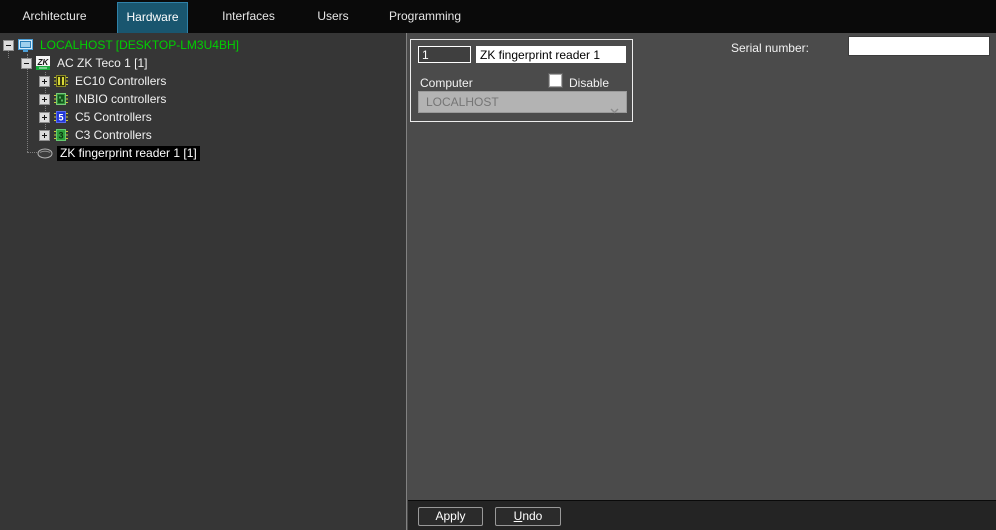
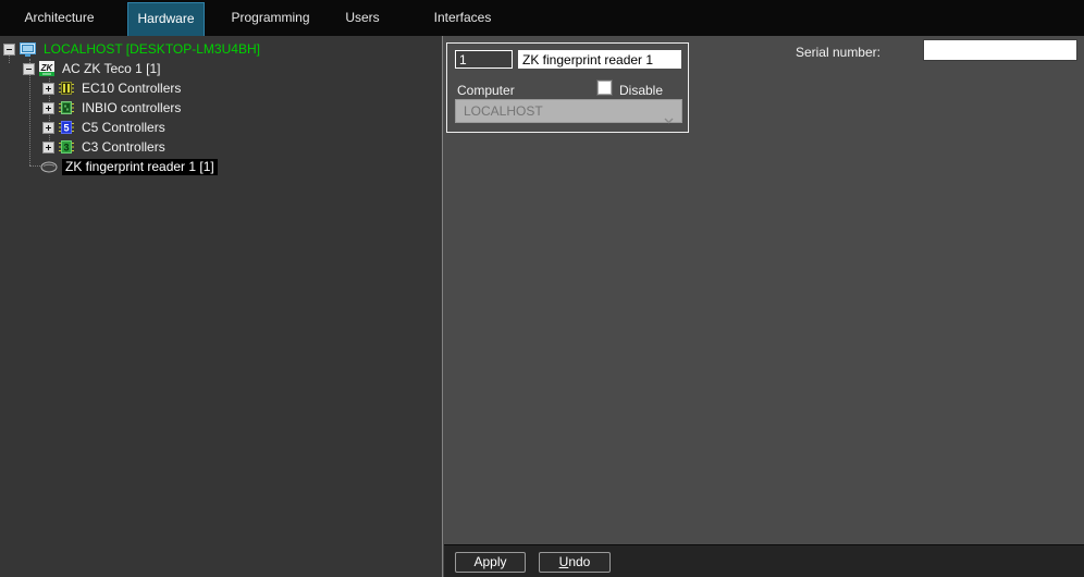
  Architecture
  Hardware
- Interfaces
+ Programming
  Users
- Programming
+ Interfaces
  LOCALHOST [DESKTOP-LM3U4BH]
  ZK
  AC ZK Teco 1 [1]
  EC10 Controllers
  INBIO controllers
  5
  C5 Controllers
  3
  C3 Controllers
  ZK fingerprint reader 1 [1]
  1
  ZK fingerprint reader 1
  Computer
  Disable
  LOCALHOST
  Serial number:
  Apply
  Undo
